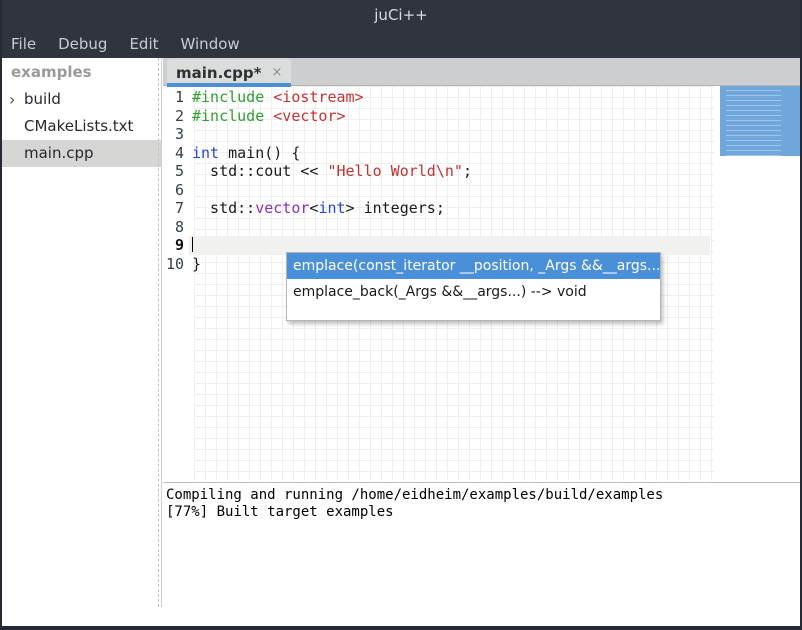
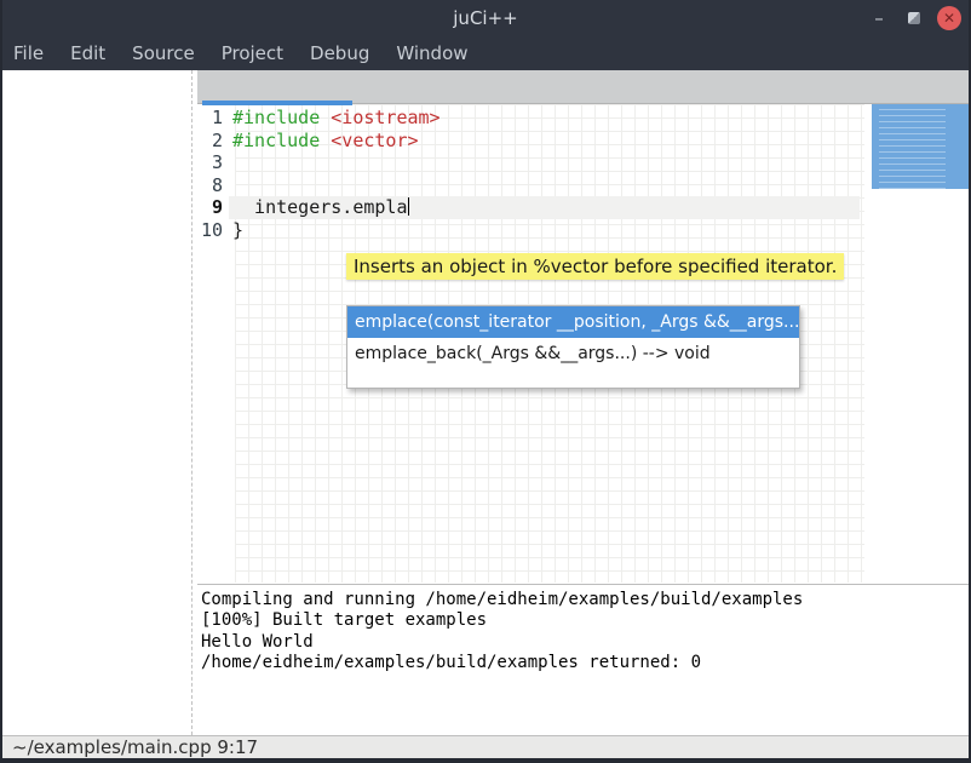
  juCi++
+ –
+ ✕
  File
- Debug
+ Edit
+ Source
+ Project
- Edit
+ Debug
  Window
- examples
- ›
- build
- CMakeLists.txt
- main.cpp
- main.cpp*
- ×
  1
  #include <iostream>
  2
  #include <vector>
  3
- 4
- int main() {
- 5
- std::cout << "Hello World\n";
- 6
- 7
- std::vector<int> integers;
  8
  9
+ integers.empla
  10
  }
+ Inserts an object in %vector before specified iterator.
  emplace(const_iterator __position, _Args &&__args...
  emplace_back(_Args &&__args...) --> void
  Compiling and running /home/eidheim/examples/build/examples
- [77%] Built target examples
+ [100%] Built target examples
+ Hello World
+ /home/eidheim/examples/build/examples returned: 0
+ ~/examples/main.cpp 9:17
